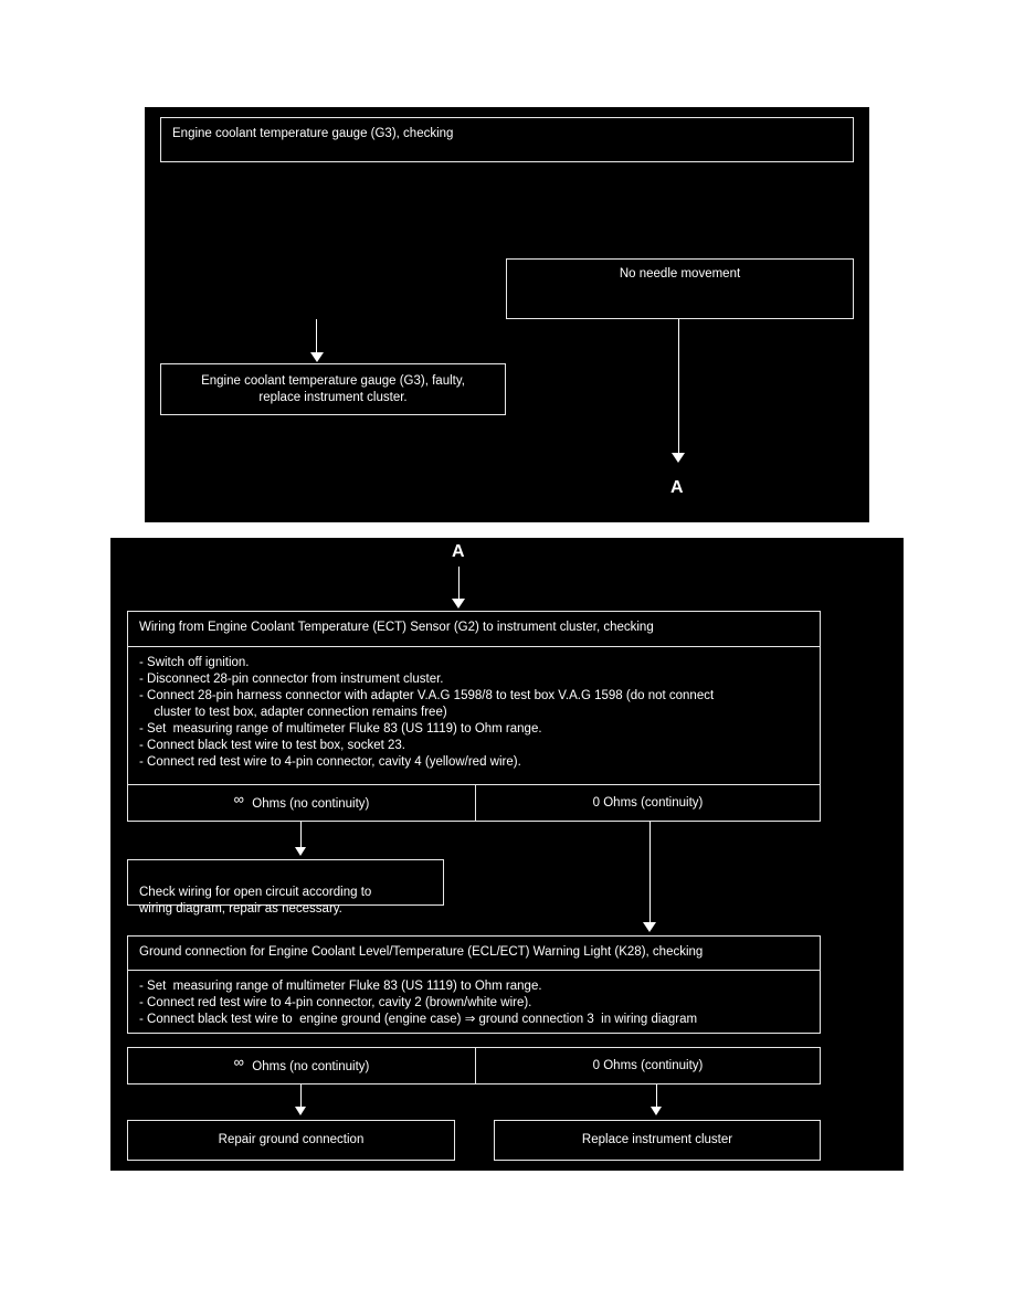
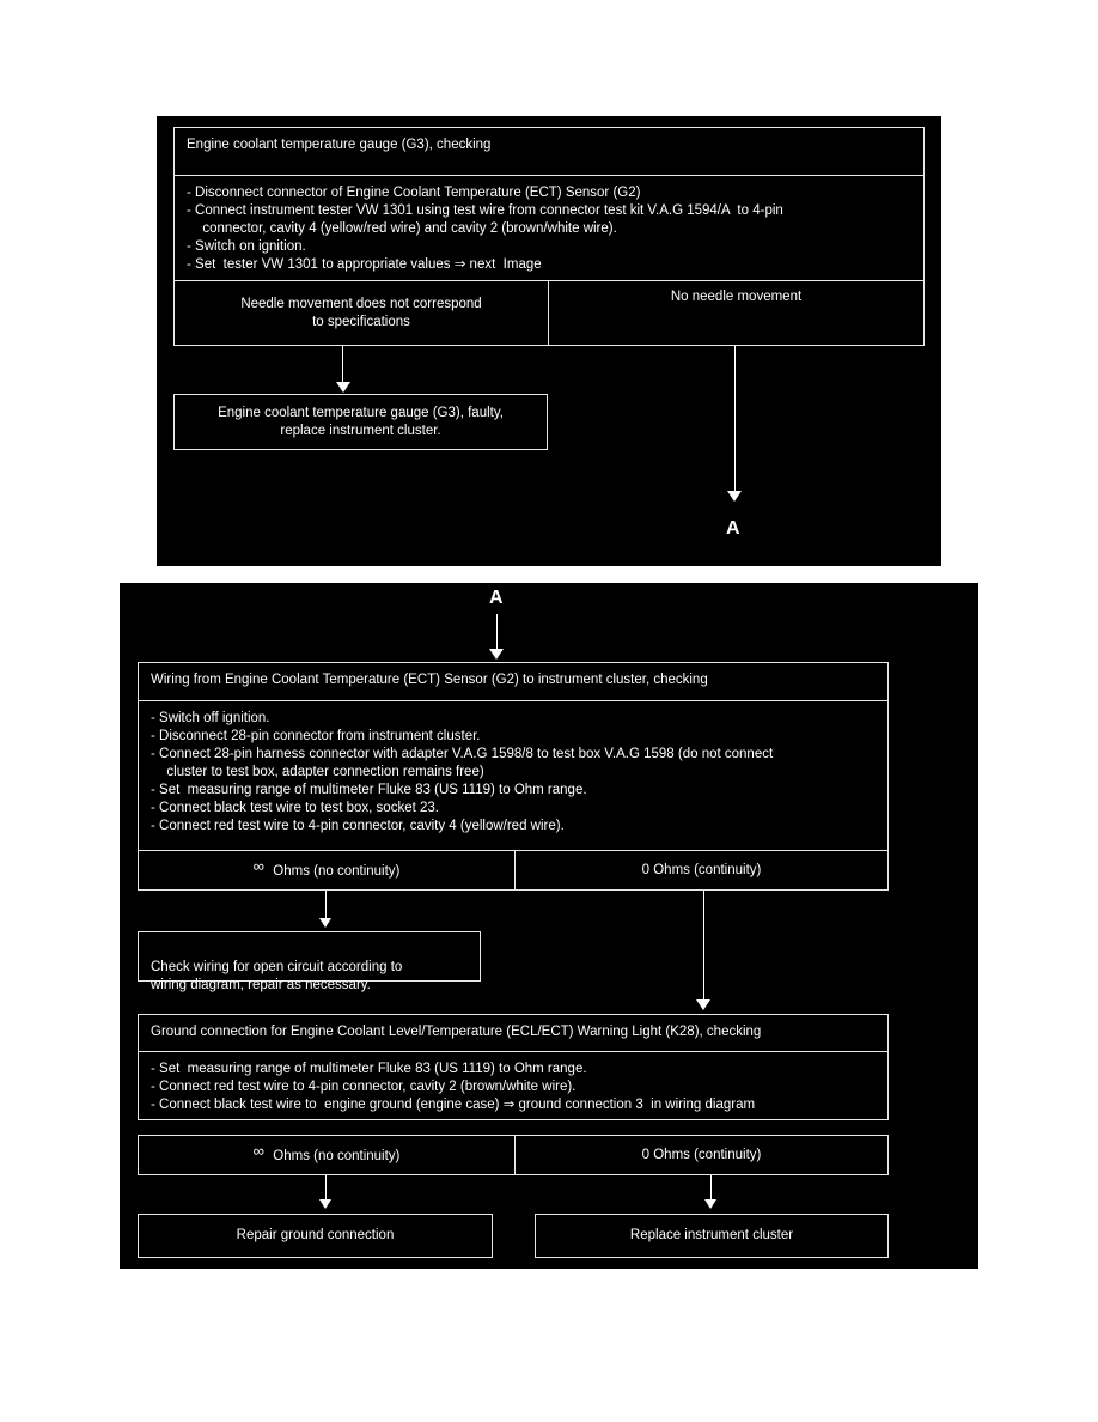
  Engine coolant temperature gauge (G3), checking
+ - Disconnect connector of Engine Coolant Temperature (ECT) Sensor (G2)
+ - Connect instrument tester VW 1301 using test wire from connector test kit V.A.G 1594/A to 4-pin
+ connector, cavity 4 (yellow/red wire) and cavity 2 (brown/white wire).
+ - Switch on ignition.
+ - Set tester VW 1301 to appropriate values ⇒ next Image
+ Needle movement does not correspond
+ to specifications
  No needle movement
  Engine coolant temperature gauge (G3), faulty,
  replace instrument cluster.
  A
  A
  Wiring from Engine Coolant Temperature (ECT) Sensor (G2) to instrument cluster, checking
  - Switch off ignition.
  - Disconnect 28-pin connector from instrument cluster.
  - Connect 28-pin harness connector with adapter V.A.G 1598/8 to test box V.A.G 1598 (do not connect
  cluster to test box, adapter connection remains free)
  - Set measuring range of multimeter Fluke 83 (US 1119) to Ohm range.
  - Connect black test wire to test box, socket 23.
  - Connect red test wire to 4-pin connector, cavity 4 (yellow/red wire).
  ∞ Ohms (no continuity)
  0 Ohms (continuity)
  Check wiring for open circuit according to
  wiring diagram, repair as necessary.
  Ground connection for Engine Coolant Level/Temperature (ECL/ECT) Warning Light (K28), checking
  - Set measuring range of multimeter Fluke 83 (US 1119) to Ohm range.
  - Connect red test wire to 4-pin connector, cavity 2 (brown/white wire).
  - Connect black test wire to engine ground (engine case) ⇒ ground connection 3 in wiring diagram
  ∞ Ohms (no continuity)
  0 Ohms (continuity)
  Repair ground connection
  Replace instrument cluster
